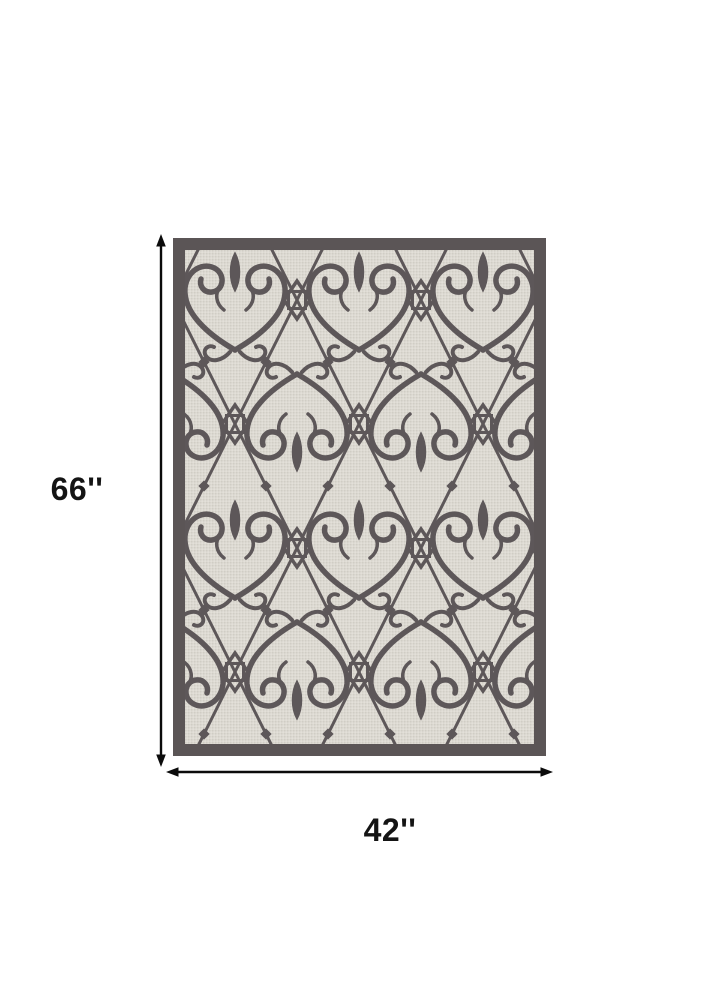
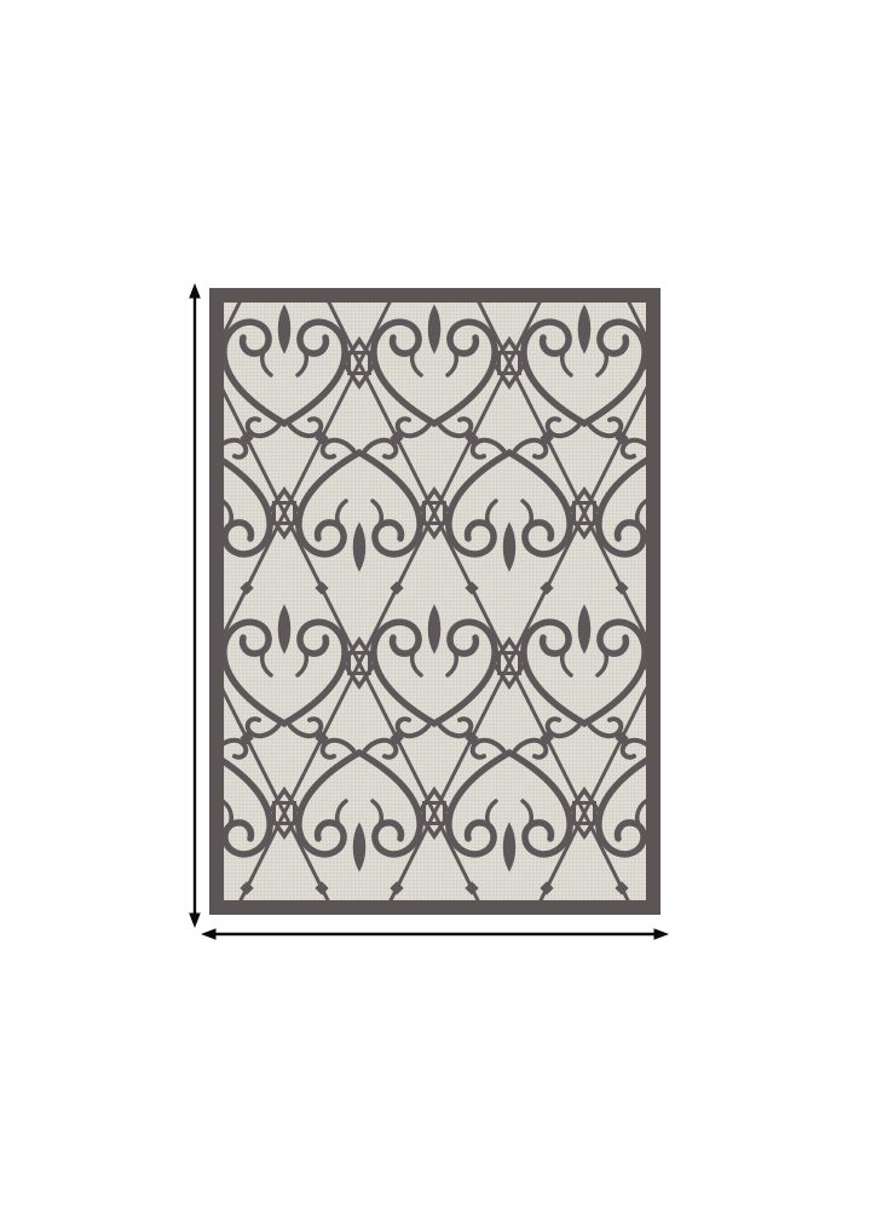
- 66''
- 42''
